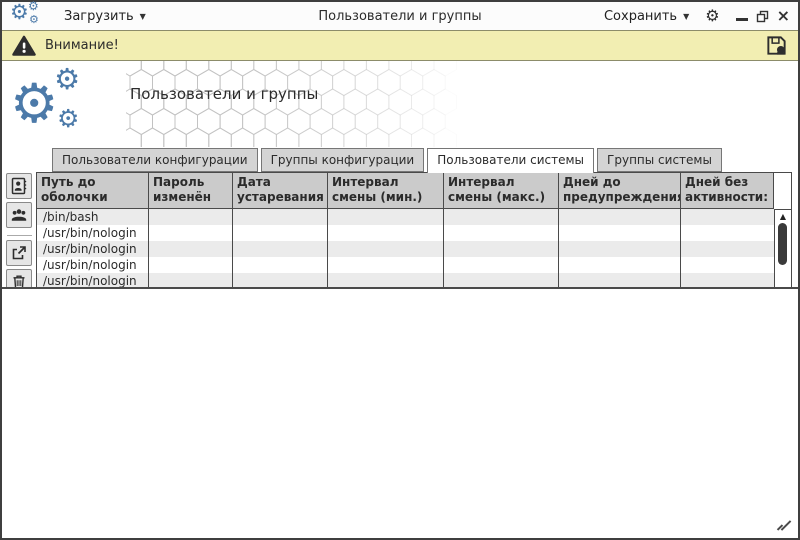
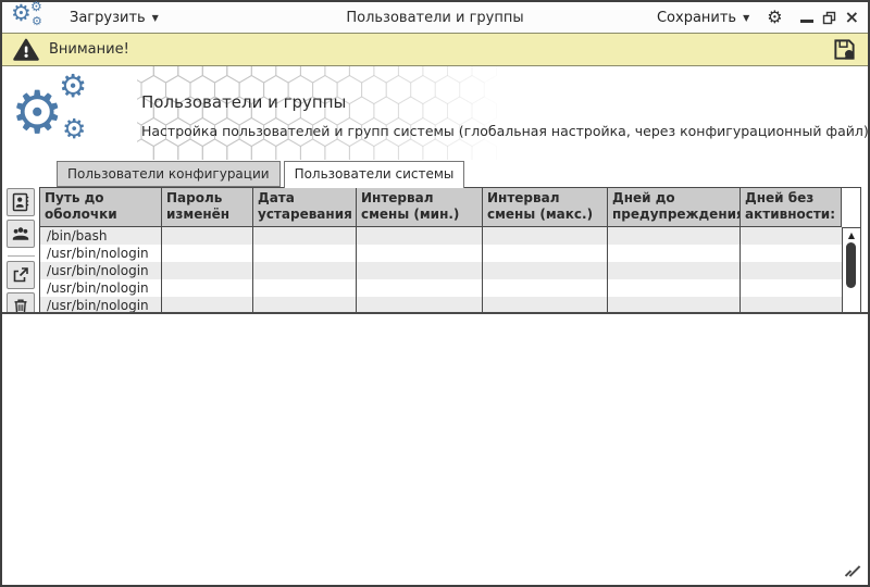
  ⚙
  ⚙
  ⚙
  Загрузить
  ▼
  Пользователи и группы
  Сохранить
  ▼
  ⚙
  ×
  Внимание!
  ⚙
  ⚙
  ⚙
  Пользователи и группы
+ Настройка пользователей и групп системы (глобальная настройка, через конфигурационный файл)
  Пользователи конфигурации
- Группы конфигурации
  Пользователи системы
- Группы системы
  Путь до оболочки
  Пароль изменён
  Дата устаревания
  Интервал смены (мин.)
  Интервал смены (макс.)
  Дней до предупреждения
  Дней без активности:
  /bin/bash
  /usr/bin/nologin
  /usr/bin/nologin
  /usr/bin/nologin
  /usr/bin/nologin
  ▲
